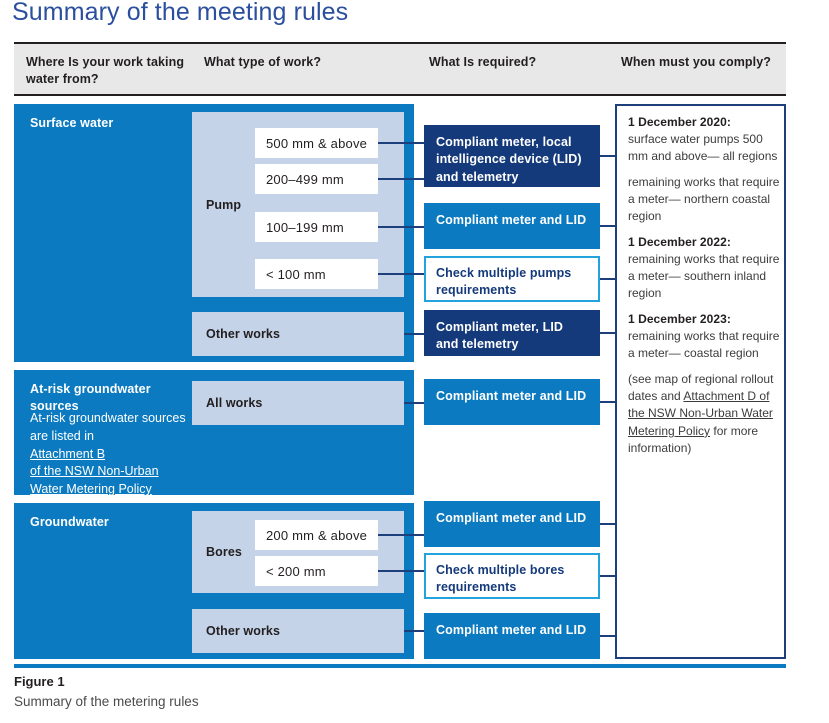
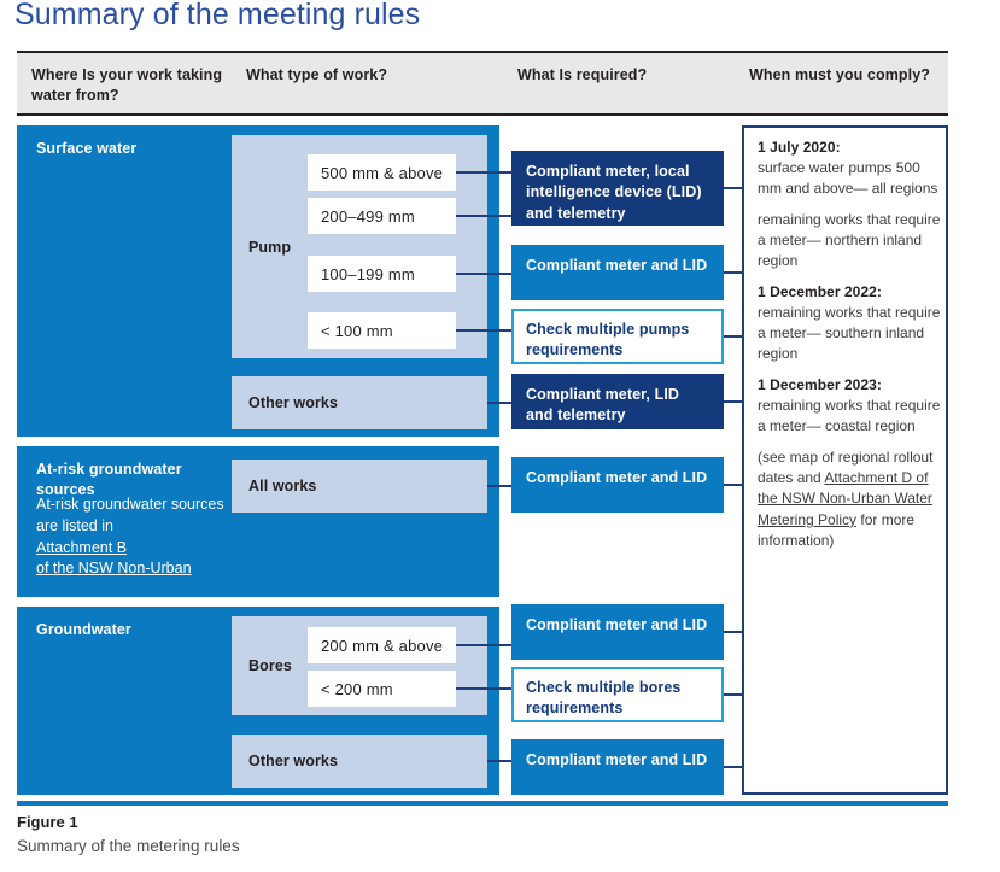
  Summary of the meeting rules
  Where Is your work taking water from?
  What type of work?
  What Is required?
  When must you comply?
  Surface water
  Pump
  500 mm & above
  200–499 mm
  100–199 mm
  < 100 mm
  Other works
  At-risk groundwater sources
  At-risk groundwater sources are listed in
  Attachment B
  of the NSW Non-Urban
- Water Metering Policy
  All works
  Groundwater
  Bores
  200 mm & above
  < 200 mm
  Other works
  Compliant meter, local intelligence device (LID) and telemetry
  Compliant meter and LID
  Check multiple pumps requirements
  Compliant meter, LID and telemetry
  Compliant meter and LID
  Compliant meter and LID
  Check multiple bores requirements
  Compliant meter and LID
- 1 December 2020:
+ 1 July 2020:
  surface water pumps 500 mm and above— all regions
- remaining works that require a meter— northern coastal region
+ remaining works that require a meter— northern inland region
  1 December 2022:
  remaining works that require a meter— southern inland region
  1 December 2023:
  remaining works that require a meter— coastal region
  (see map of regional rollout dates and Attachment D of the NSW Non-Urban Water Metering Policy for more information)
  Figure 1
  Summary of the metering rules
